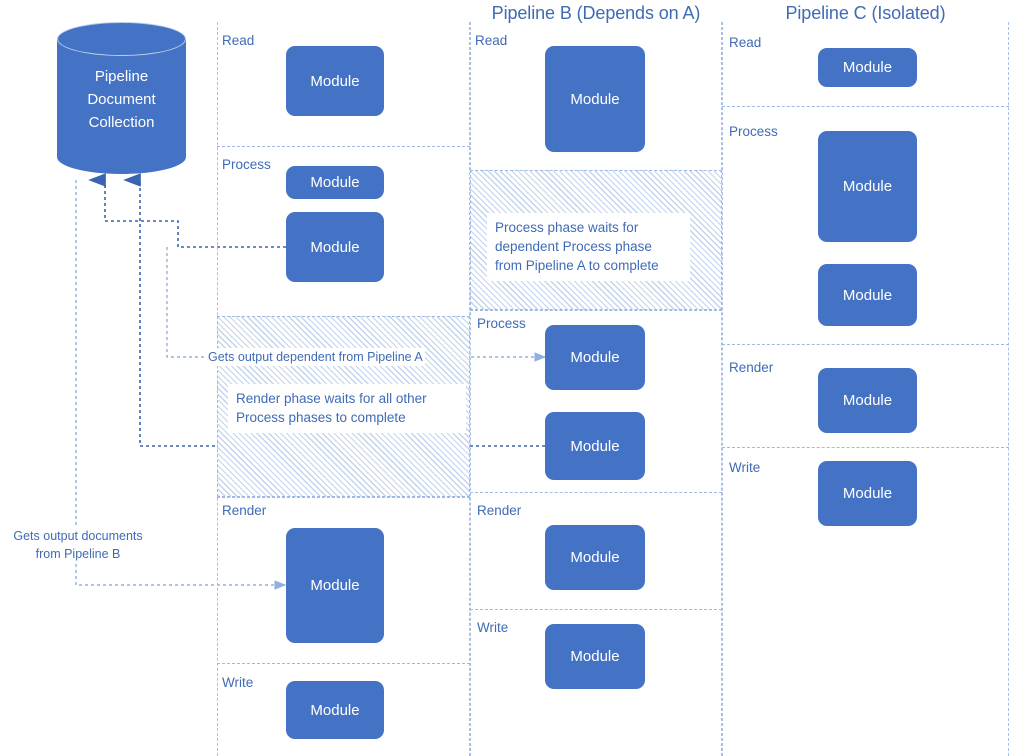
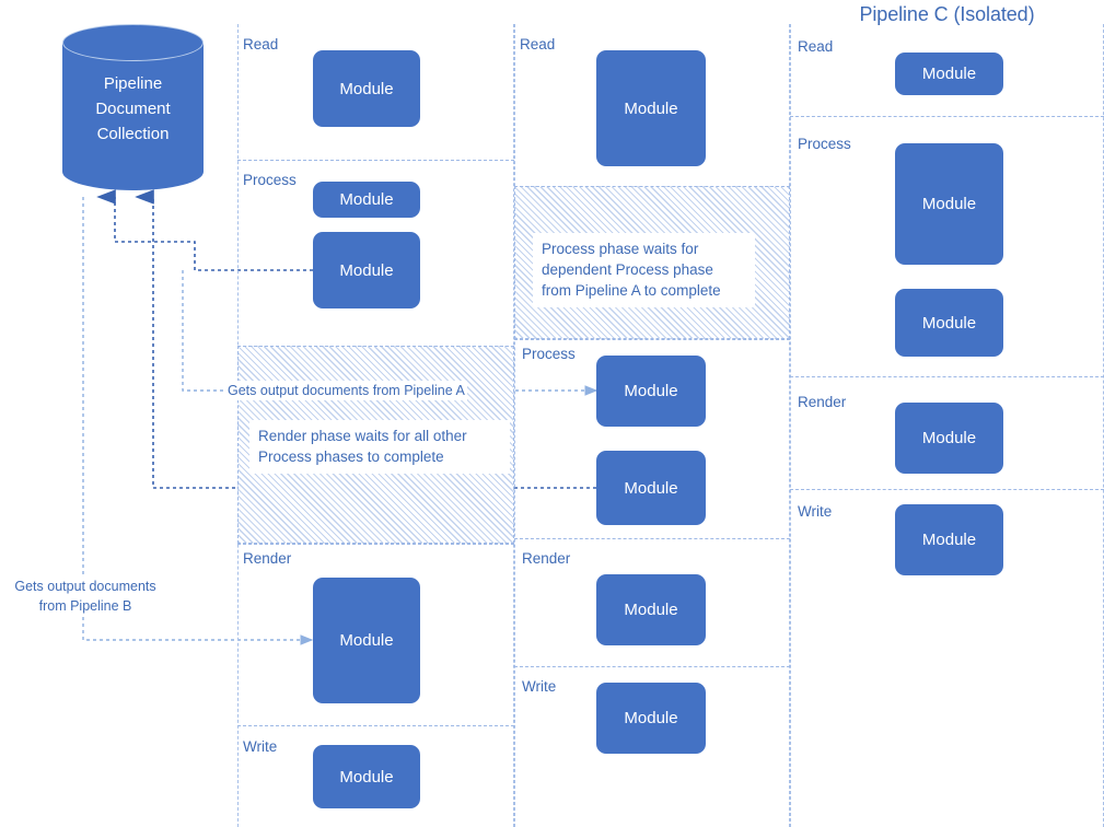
  Pipeline
  Document
  Collection
  Read
  Module
  Process
  Module
  Module
  Render phase waits for all other
  Process phases to complete
  Render
  Module
  Write
  Module
- Pipeline B (Depends on A)
  Read
  Module
  Process phase waits for
  dependent Process phase
  from Pipeline A to complete
  Process
  Module
  Module
  Render
  Module
  Write
  Module
  Pipeline C (Isolated)
  Read
  Module
  Process
  Module
  Module
  Render
  Module
  Write
  Module
- Gets output dependent from Pipeline A
+ Gets output documents from Pipeline A
  Gets output documents
  from Pipeline B
